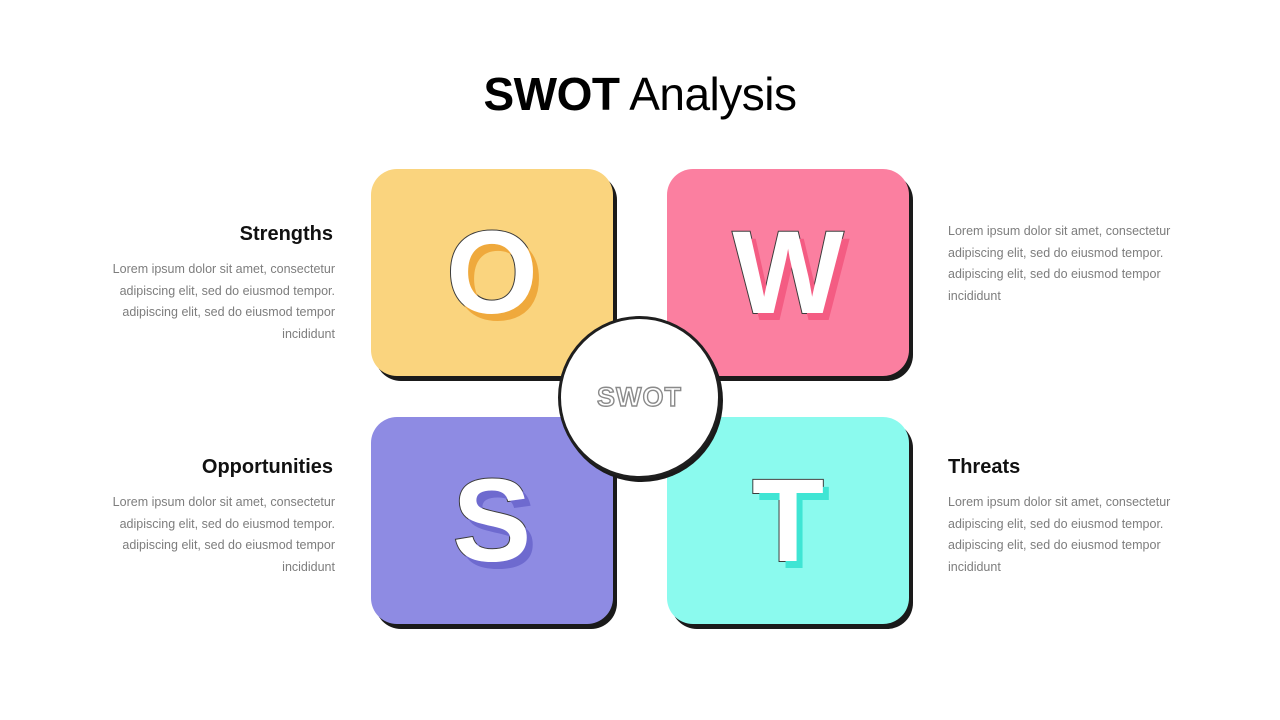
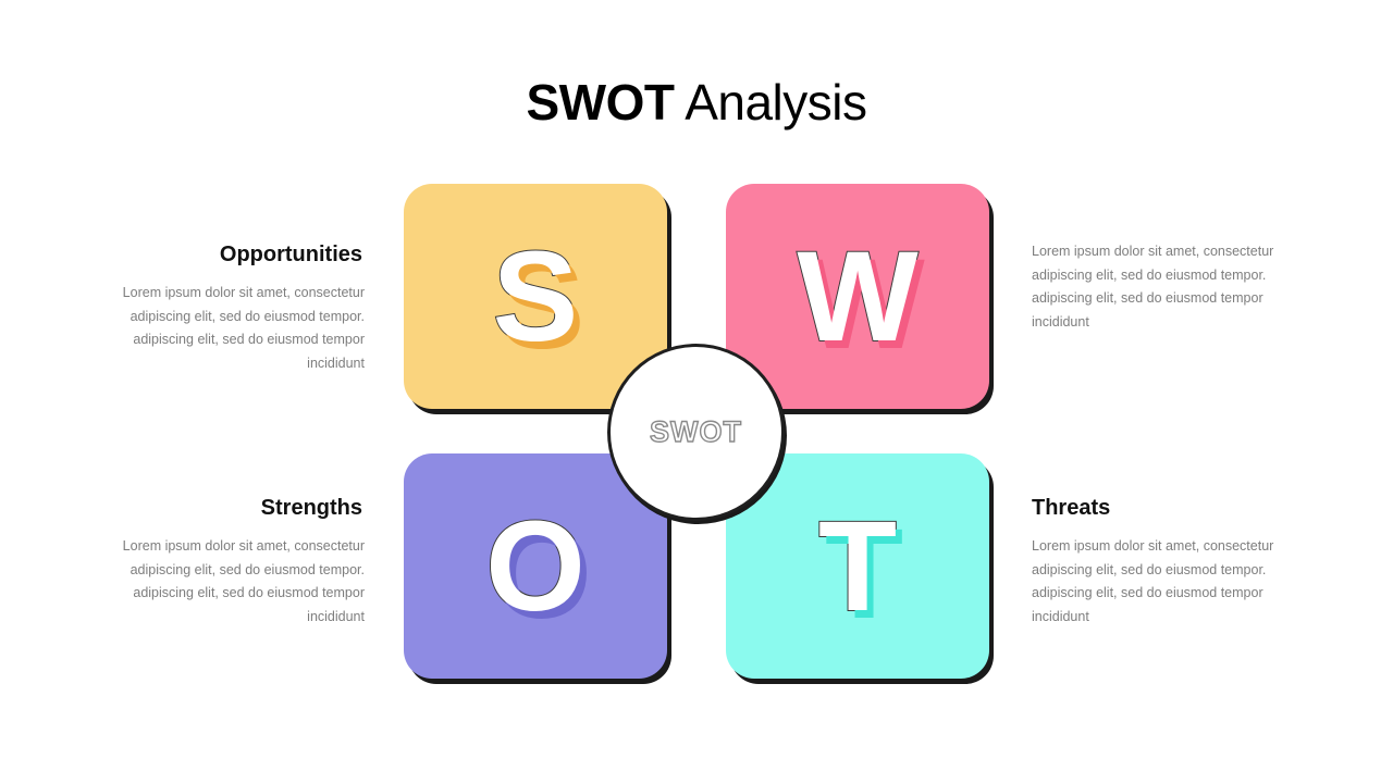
  SWOT Analysis
- O
+ S
  W
- S
+ O
  T
  SWOT
- Strengths
+ Opportunities
  Lorem ipsum dolor sit amet, consectetur adipiscing elit, sed do eiusmod tempor. adipiscing elit, sed do eiusmod tempor incididunt
  Lorem ipsum dolor sit amet, consectetur adipiscing elit, sed do eiusmod tempor. adipiscing elit, sed do eiusmod tempor incididunt
- Opportunities
+ Strengths
  Lorem ipsum dolor sit amet, consectetur adipiscing elit, sed do eiusmod tempor. adipiscing elit, sed do eiusmod tempor incididunt
  Threats
  Lorem ipsum dolor sit amet, consectetur adipiscing elit, sed do eiusmod tempor. adipiscing elit, sed do eiusmod tempor incididunt
